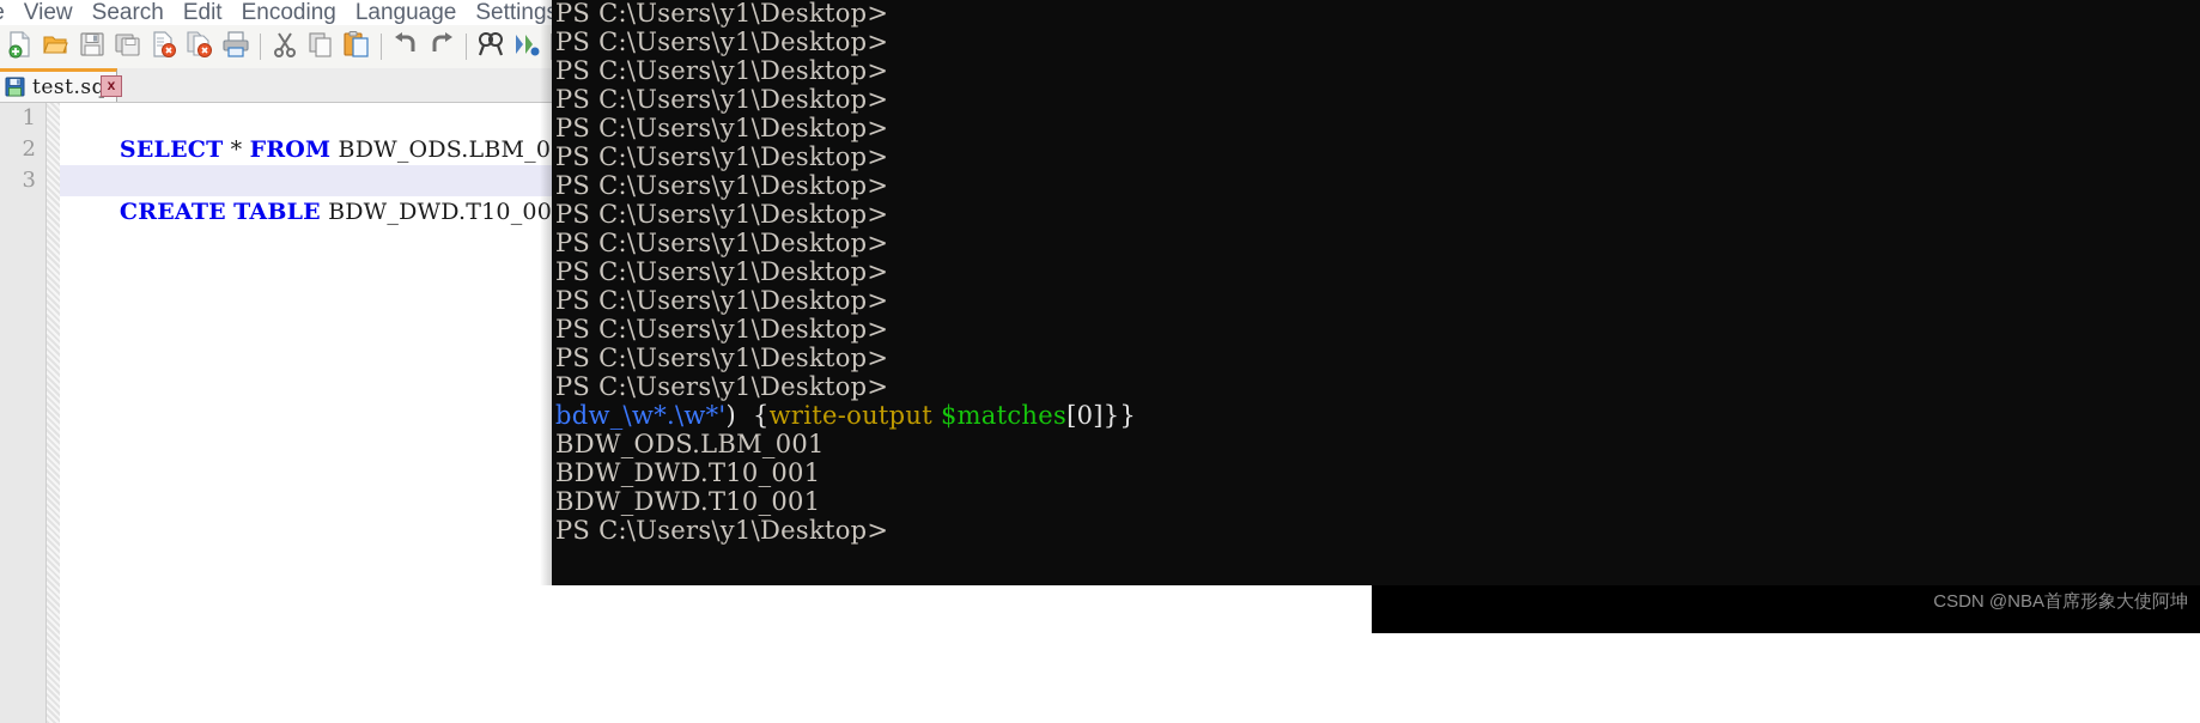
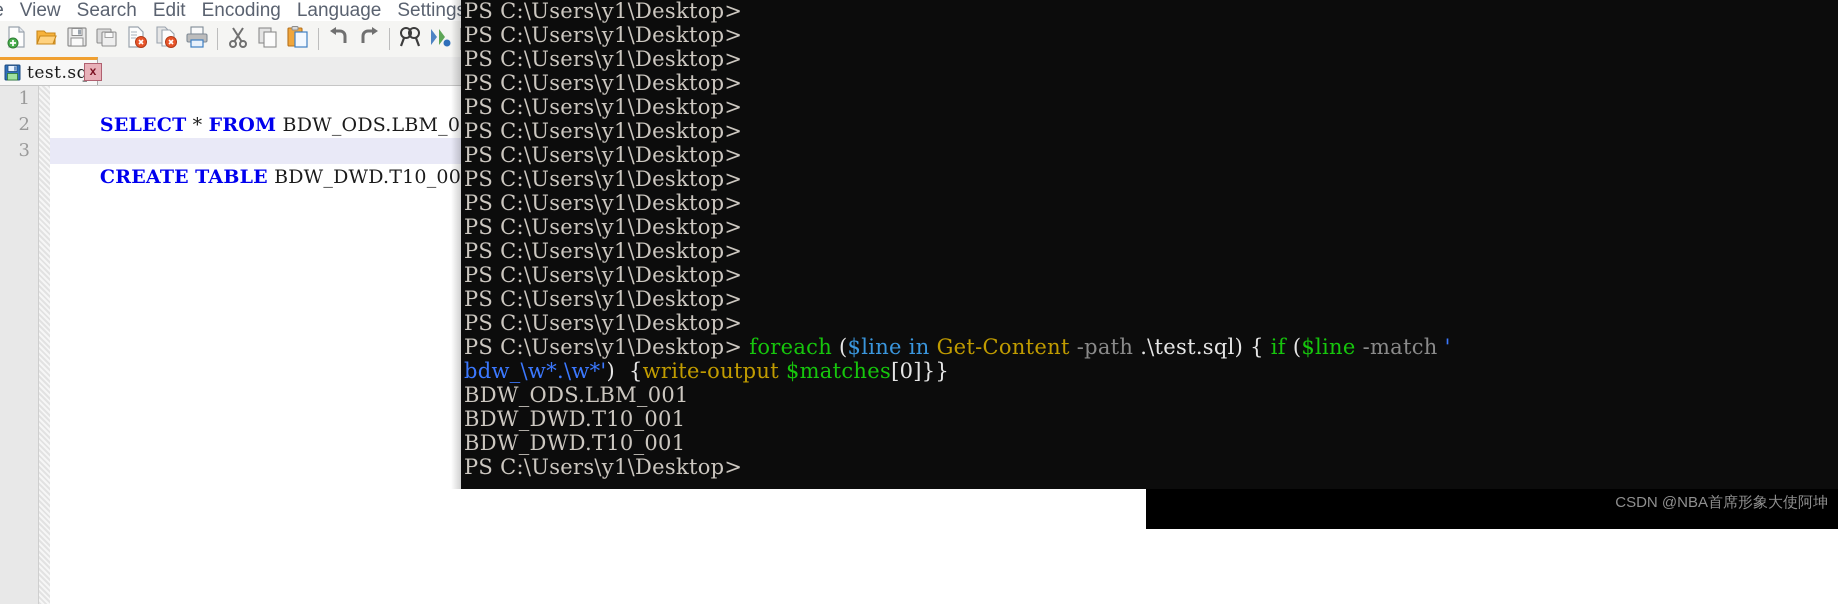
  View
  Search
  Edit
  Encoding
  Language
  Settin
  test.sq
  x
  SELECT * FROM BDW_ODS.LBM_
  CREATE TABLE BDW_DWD.T10_0
  1
  2
  3
  PS C:\Users\y1\Desktop>
  PS C:\Users\y1\Desktop>
  PS C:\Users\y1\Desktop>
  PS C:\Users\y1\Desktop>
  PS C:\Users\y1\Desktop>
  PS C:\Users\y1\Desktop>
  PS C:\Users\y1\Desktop>
  PS C:\Users\y1\Desktop>
  PS C:\Users\y1\Desktop>
  PS C:\Users\y1\Desktop>
  PS C:\Users\y1\Desktop>
  PS C:\Users\y1\Desktop>
  PS C:\Users\y1\Desktop>
  PS C:\Users\y1\Desktop>
+ PS C:\Users\y1\Desktop> foreach ($line in Get-Content -path .\test.sql) { if ($line -match '
  bdw_\w*.\w*') {write-output $matches[0]}}
  BDW_ODS.LBM_001
  BDW_DWD.T10_001
  BDW_DWD.T10_001
  PS C:\Users\y1\Desktop>
  CSDN @NBA首席形象大使阿坤
